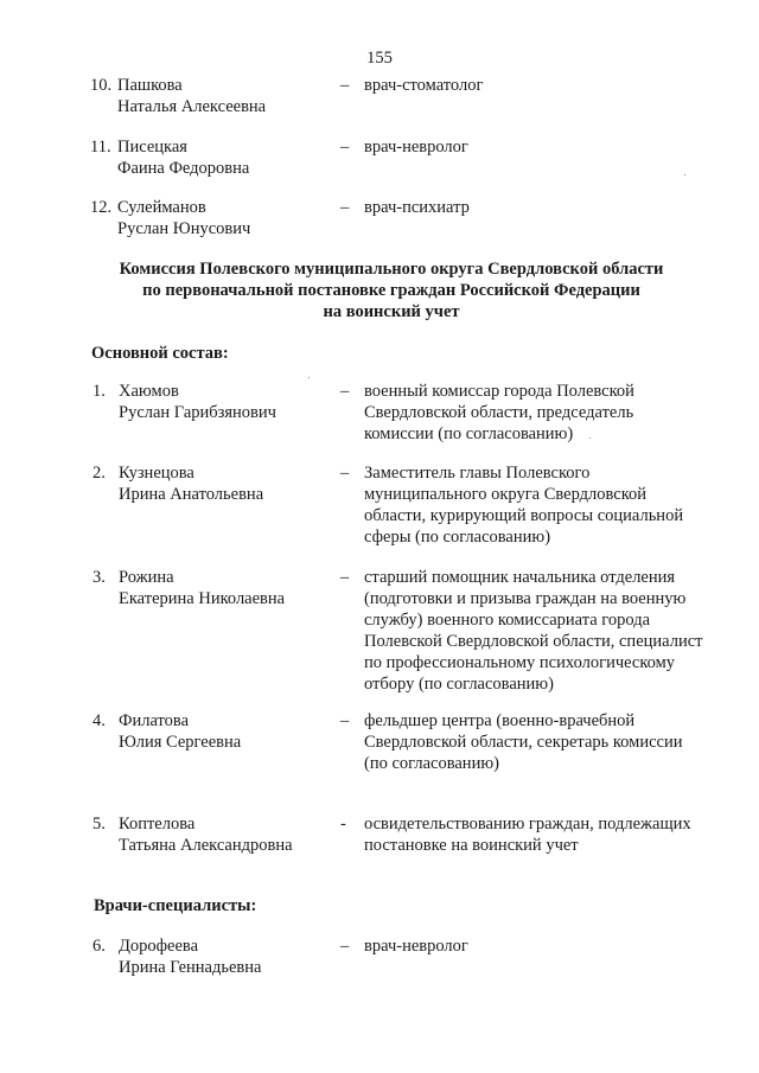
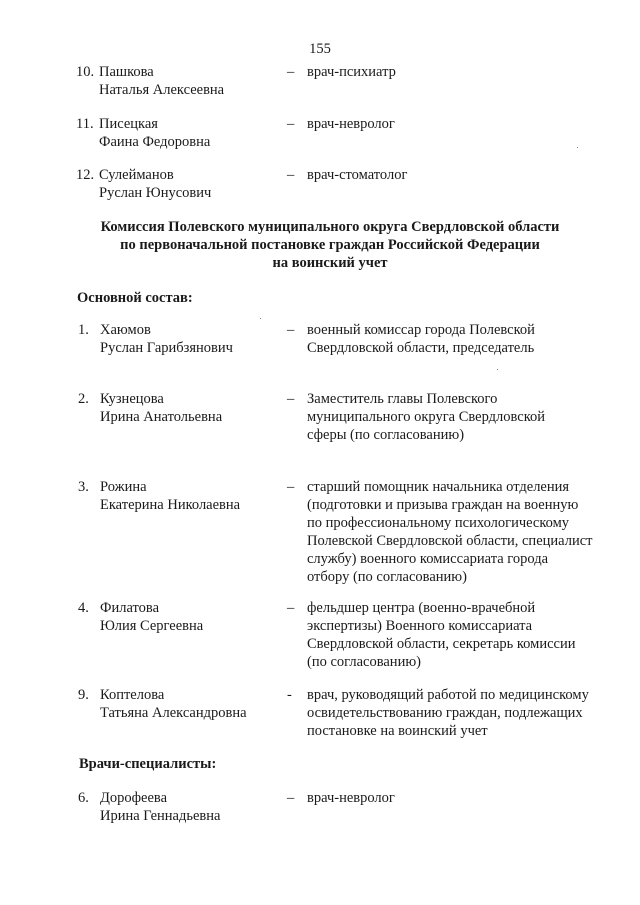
  155
  10.
  Пашкова
  Наталья Алексеевна
  –
- врач-стоматолог
+ врач-психиатр
  11.
  Писецкая
  Фаина Федоровна
  –
  врач-невролог
  12.
  Сулейманов
  Руслан Юнусович
  –
- врач-психиатр
+ врач-стоматолог
  Комиссия Полевского муниципального округа Свердловской области
  по первоначальной постановке граждан Российской Федерации
  на воинский учет
  Основной состав:
  1.
  Хаюмов
  Руслан Гарибзянович
  –
  военный комиссар города Полевской
  Свердловской области, председатель
- комиссии (по согласованию)
  2.
  Кузнецова
  Ирина Анатольевна
  –
  Заместитель главы Полевского
  муниципального округа Свердловской
- области, курирующий вопросы социальной
  сферы (по согласованию)
  3.
  Рожина
  Екатерина Николаевна
  –
  старший помощник начальника отделения
  (подготовки и призыва граждан на военную
- службу) военного комиссариата города
+ по профессиональному психологическому
  Полевской Свердловской области, специалист
- по профессиональному психологическому
+ службу) военного комиссариата города
  отбору (по согласованию)
  4.
  Филатова
  Юлия Сергеевна
  –
  фельдшер центра (военно-врачебной
+ экспертизы) Военного комиссариата
  Свердловской области, секретарь комиссии
  (по согласованию)
- 5.
+ 9.
  Коптелова
  Татьяна Александровна
  -
+ врач, руководящий работой по медицинскому
  освидетельствованию граждан, подлежащих
  постановке на воинский учет
  Врачи-специалисты:
  6.
  Дорофеева
  Ирина Геннадьевна
  –
  врач-невролог
